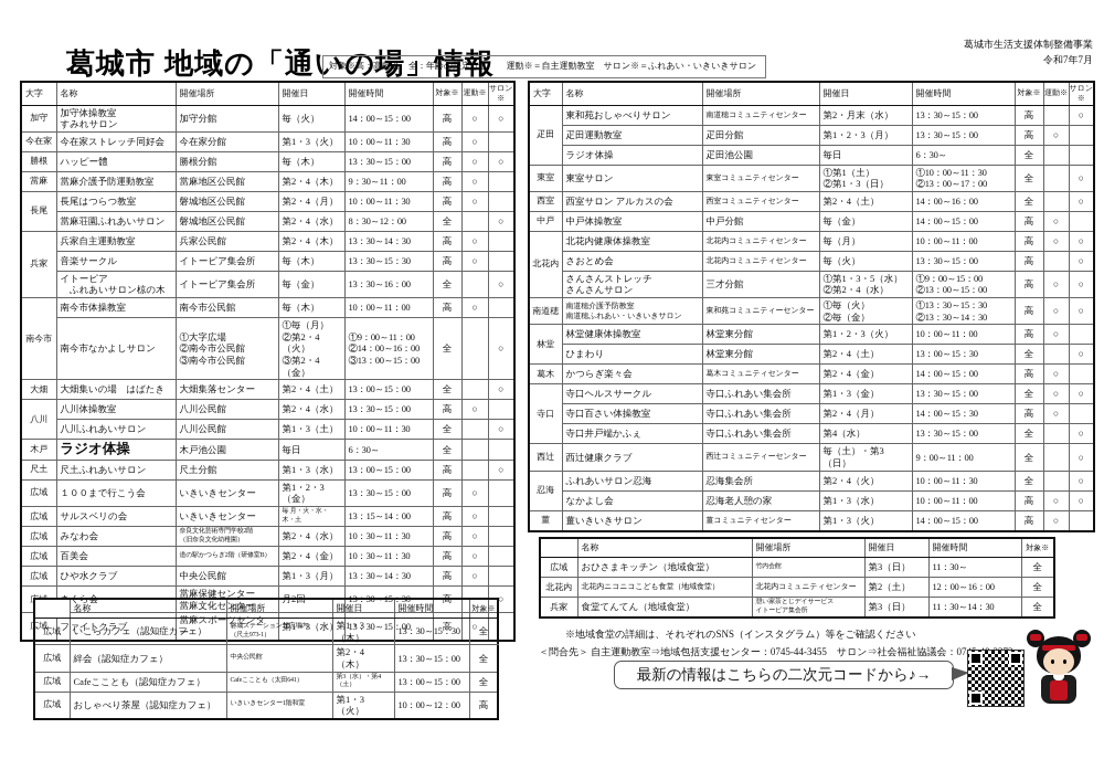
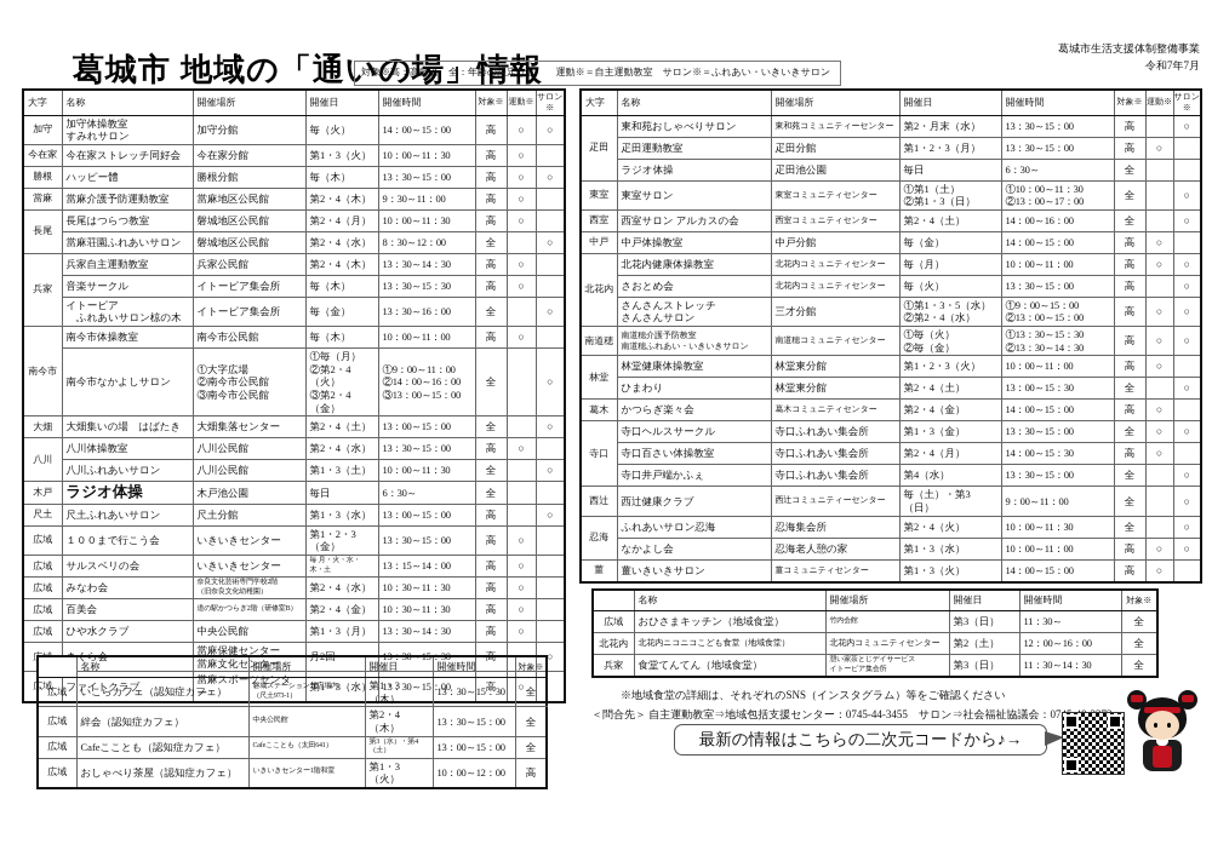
  葛城市 地域の「通いの場」情報
  対象※高：高齢者 全：年齢の限定なし 運動※＝自主運動教室 サロン※＝ふれあい・いきいきサロン
  葛城市生活支援体制整備事業
  令和7年7月
  大字	名称	開催場所	開催日	開催時間	対象※	運動※	サロン※
  加守	加守体操教室 すみれサロン	加守分館	毎（火）	14：00～15：00	高	○	○
  今在家	今在家ストレッチ同好会	今在家分館	第1・3（火）	10：00～11：30	高	○
  勝根	ハッピー體	勝根分館	毎（木）	13：30～15：00	高	○	○
  當麻	當麻介護予防運動教室	當麻地区公民館	第2・4（木）	9：30～11：00	高	○
  長尾	長尾はつらつ教室	磐城地区公民館	第2・4（月）	10：00～11：30	高	○
  當麻荘園ふれあいサロン	磐城地区公民館	第2・4（水）	8：30～12：00	全		○
  兵家	兵家自主運動教室	兵家公民館	第2・4（木）	13：30～14：30	高	○
  音楽サークル	イトーピア集会所	毎（木）	13：30～15：30	高	○
  イトーピア ふれあいサロン椋の木	イトーピア集会所	毎（金）	13：30～16：00	全		○
  南今市	南今市体操教室	南今市公民館	毎（木）	10：00～11：00	高	○
  南今市なかよしサロン	①大字広場 ②南今市公民館 ③南今市公民館	①毎（月） ②第2・4（火） ③第2・4（金）	①9：00～11：00 ②14：00～16：00 ③13：00～15：00	全		○
  大畑	大畑集いの場 はばたき	大畑集落センター	第2・4（土）	13：00～15：00	全		○
  八川	八川体操教室	八川公民館	第2・4（水）	13：30～15：00	高	○
  八川ふれあいサロン	八川公民館	第1・3（土）	10：00～11：30	全		○
  木戸	ラジオ体操	木戸池公園	毎日	6：30～	全
  尺土	尺土ふれあいサロン	尺土分館	第1・3（水）	13：00～15：00	高		○
  広域	１００まで行こう会	いきいきセンター	第1・2・3（金）	13：30～15：00	高	○
  広域	サルスベリの会	いきいきセンター		13：15～14：00	高	○
  広域	ひや水クラブ	中央公民館	第1・3（月）	13：30～14：30	高	○
  	くら会	當麻保健センター 當麻文化センター	月2回	13：30～15：30	高		○
  広域	ファイトクラブ	當麻スポーツセンター	第1・3（水）	13：30～15：00	高	○
  大字	名称	開催場所	開催日	開催時間	対象※	運動※	サロン※
- 疋田	東和苑おしゃべりサロン	南道穂コミュニティセンター	第2・月末（水）	13：30～15：00	高		○
+ 疋田	東和苑おしゃべりサロン	東和苑コミュニティーセンター	第2・月末（水）	13：30～15：00	高		○
  疋田運動教室	疋田分館	第1・2・3（月）	13：30～15：00	高	○
  ラジオ体操	疋田池公園	毎日	6：30～	全
  東室	東室サロン	東室コミュニティセンター	①第1（土） ②第1・3（日）	①10：00～11：30 ②13：00～17：00	全		○
  西室	西室サロン アルカスの会	西室コミュニティセンター	第2・4（土）	14：00～16：00	全		○
  中戸	中戸体操教室	中戸分館	毎（金）	14：00～15：00	高	○
  北花内	北花内健康体操教室	北花内コミュニティセンター	毎（月）	10：00～11：00	高	○	○
  さおとめ会	北花内コミュニティセンター	毎（火）	13：30～15：00	高		○
  さんさんストレッチ さんさんサロン	三才分館	①第1・3・5（水） ②第2・4（水）	①9：00～15：00 ②13：00～15：00	高	○	○
- 南道穂	南道穂介護予防教室 南道穂ふれあい・いきいきサロン	東和苑コミュニティーセンター	①毎（火） ②毎（金）	①13：30～15：30 ②13：30～14：30	高	○	○
+ 南道穂	南道穂介護予防教室 南道穂ふれあい・いきいきサロン	南道穂コミュニティセンター	①毎（火） ②毎（金）	①13：30～15：30 ②13：30～14：30	高	○	○
  林堂	林堂健康体操教室	林堂東分館	第1・2・3（火）	10：00～11：00	高	○
  ひまわり	林堂東分館	第2・4（土）	13：00～15：30	全		○
  葛木	かつらぎ楽々会	葛木コミュニティセンター	第2・4（金）	14：00～15：00	高	○
  寺口	寺口ヘルスサークル	寺口ふれあい集会所	第1・3（金）	13：30～15：00	全	○	○
  寺口百さい体操教室	寺口ふれあい集会所	第2・4（月）	14：00～15：30	高	○
  寺口井戸端かふぇ	寺口ふれあい集会所	第4（水）	13：30～15：00	全		○
  西辻	西辻健康クラブ	西辻コミュニティーセンター	毎（土）・第3（日）	9：00～11：00	全		○
  忍海	ふれあいサロン忍海	忍海集会所	第2・4（火）	10：00～11：30	全		○
  なかよし会	忍海老人憩の家	第1・3（水）	10：00～11：00	高	○	○
  薑	薑いきいきサロン	薑コミュニティセンター	第1・3（火）	14：00～15：00	高	○
  	名称	開催場所	開催日	開催時間	対象※
  広域	絆会（認知症カフェ）		第2・4（木）	13：30～15：00	全
  	名称	開催場所	開催日	開催時間	対象※
  広域	おひさまキッチン（地域食堂）		第3（日）	11：30～	全
  北花内	北花内ニコニコこども食堂（地域食堂）	北花内コミュニティセンター	第2（土）	12：00～16：00	全
  ※地域食堂の詳細は、それぞれのSNS（インスタグラム）等をご確認ください
  ＜問合先＞ 自主運動教室⇒地域包括支援センター：0745-44-3455 サロン⇒社会福祉協議会：07
  最新の情報はこちらの二次元コードから♪→
